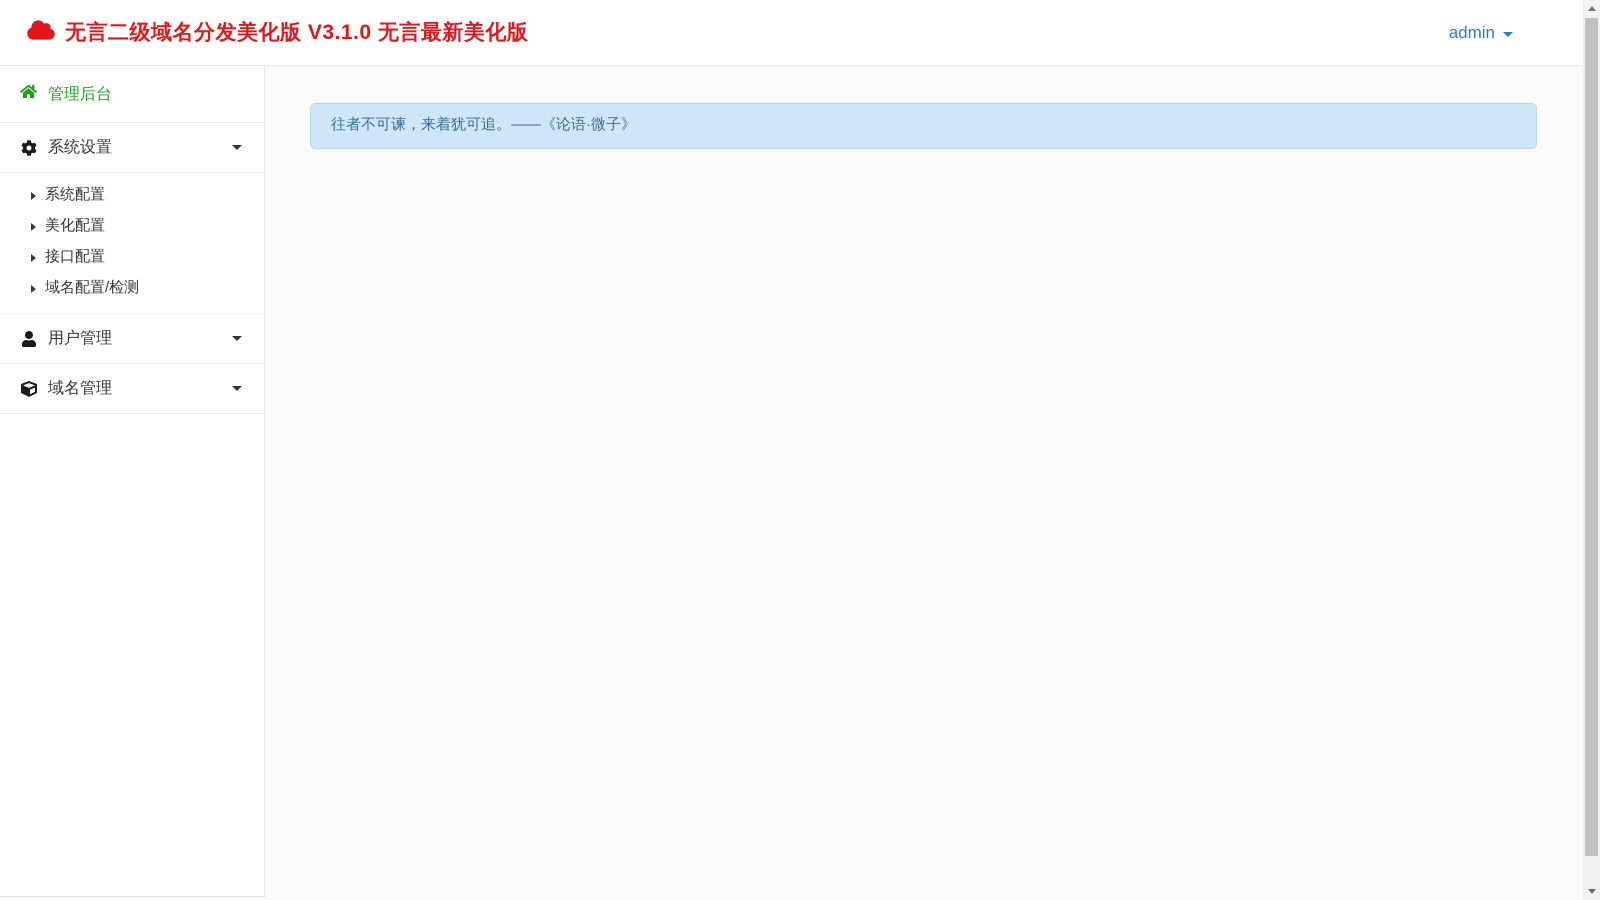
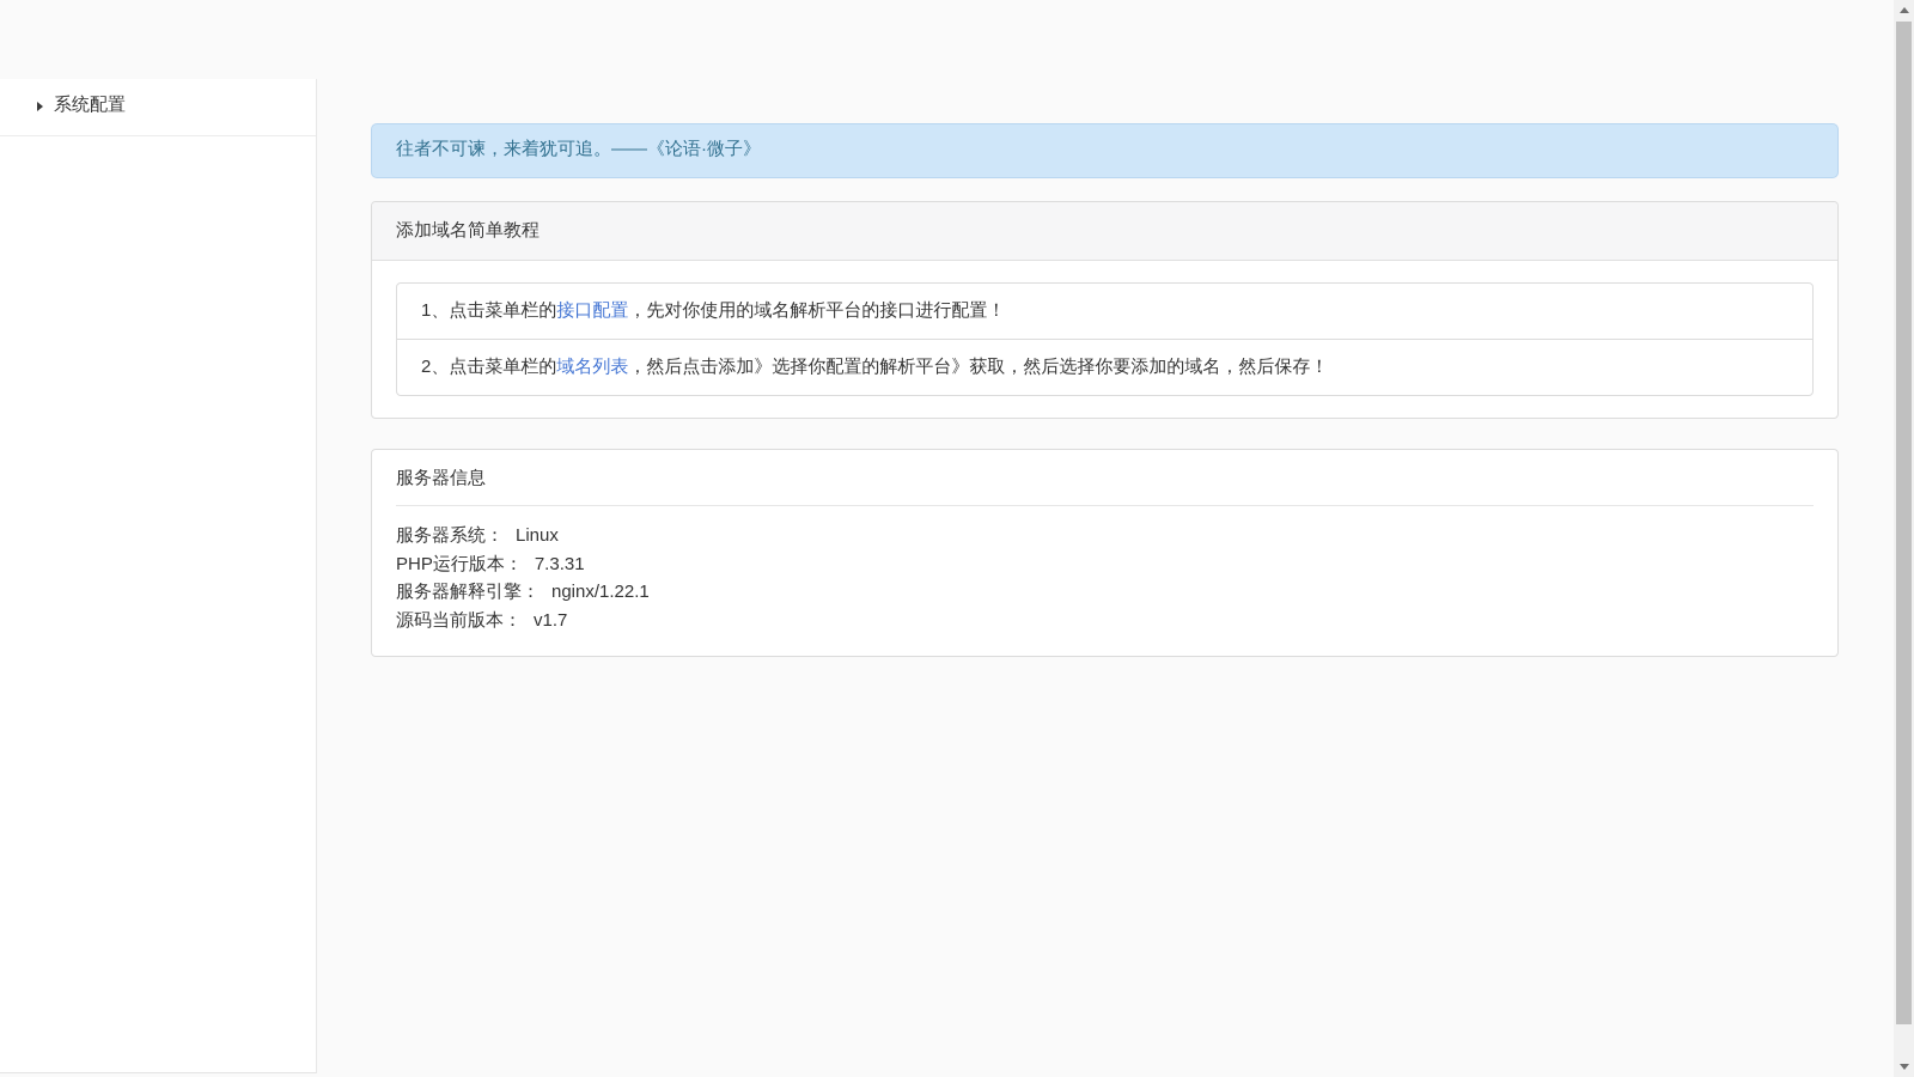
- 无言二级域名分发美化版 V3.1.0 无言最新美化版
- admin
- 管理后台
- 系统设置
  系统配置
- 美化配置
- 接口配置
- 域名配置/检测
- 用户管理
- 域名管理
  往者不可谏，来着犹可追。——《论语·微子》
+ 添加域名简单教程
+ 1、点击菜单栏的接口配置，先对你使用的域名解析平台的接口进行配置！
+ 2、点击菜单栏的域名列表，然后点击添加》选择你配置的解析平台》获取，然后选择你要添加的域名，然后保存！
+ 服务器信息
+ 服务器系统： Linux
+ PHP运行版本： 7.3.31
+ 服务器解释引擎： nginx/1.22.1
+ 源码当前版本： v1.7
